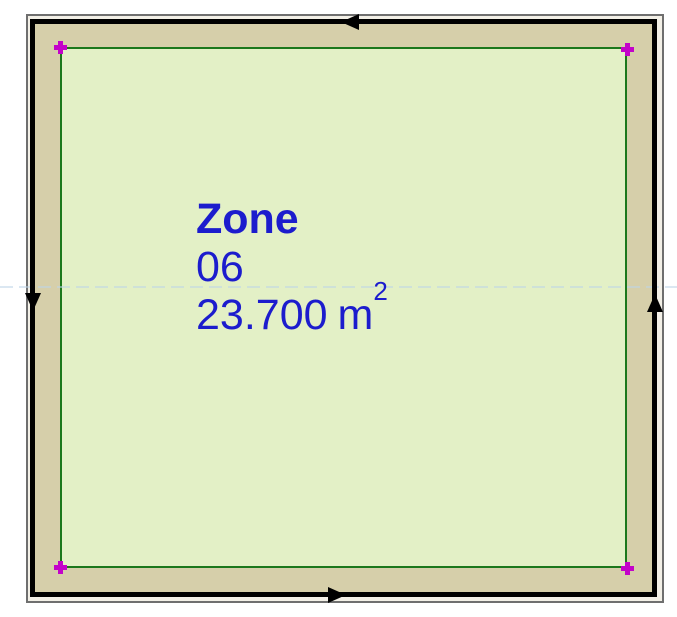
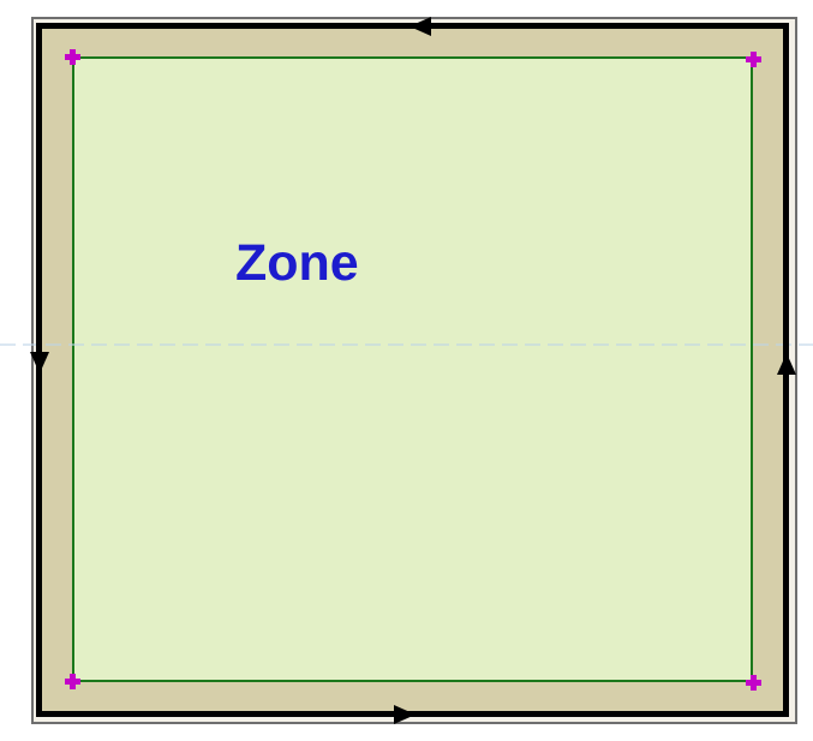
  Zone
- 06
- 23.700 m2
